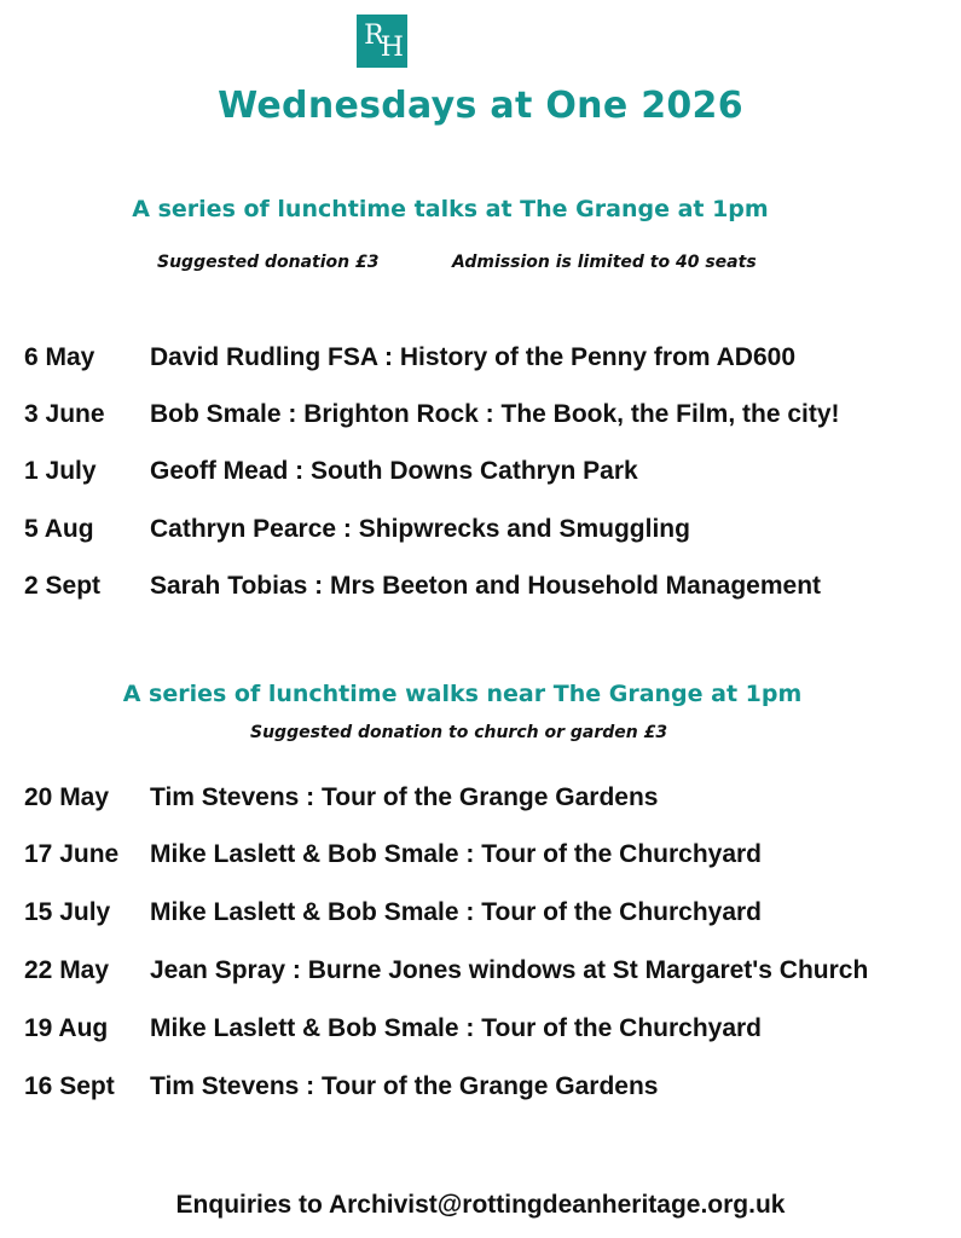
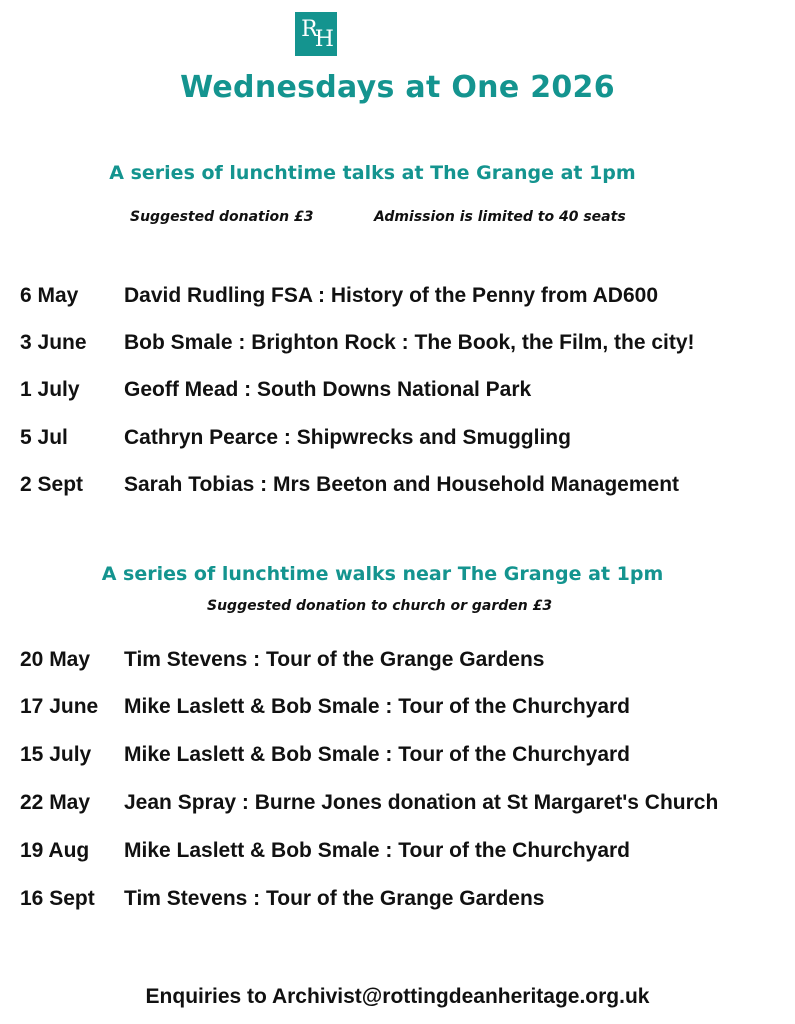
  R
  H
  Wednesdays at One 2026
  A series of lunchtime talks at The Grange at 1pm
  Suggested donation £3
  Admission is limited to 40 seats
  6 May
  David Rudling FSA : History of the Penny from AD600
  3 June
  Bob Smale : Brighton Rock : The Book, the Film, the city!
  1 July
- Geoff Mead : South Downs Cathryn Park
+ Geoff Mead : South Downs National Park
- 5 Aug
+ 5 Jul
  Cathryn Pearce : Shipwrecks and Smuggling
  2 Sept
  Sarah Tobias : Mrs Beeton and Household Management
  A series of lunchtime walks near The Grange at 1pm
  Suggested donation to church or garden £3
  20 May
  Tim Stevens : Tour of the Grange Gardens
  17 June
  Mike Laslett & Bob Smale : Tour of the Churchyard
  15 July
  Mike Laslett & Bob Smale : Tour of the Churchyard
  22 May
- Jean Spray : Burne Jones windows at St Margaret's Church
+ Jean Spray : Burne Jones donation at St Margaret's Church
  19 Aug
  Mike Laslett & Bob Smale : Tour of the Churchyard
  16 Sept
  Tim Stevens : Tour of the Grange Gardens
  Enquiries to Archivist@rottingdeanheritage.org.uk
